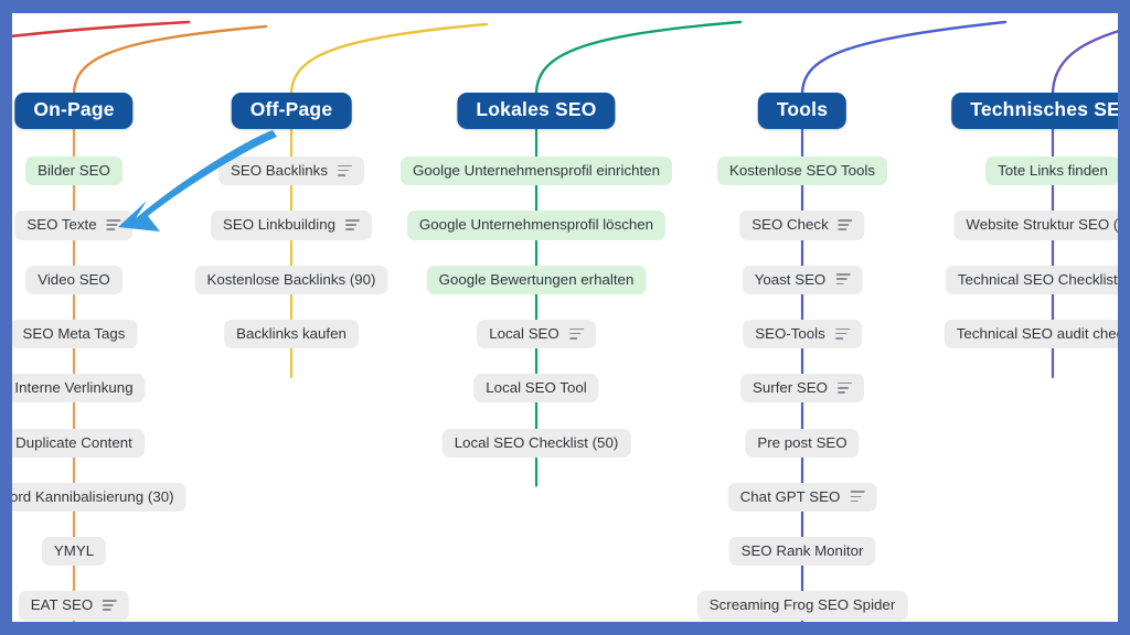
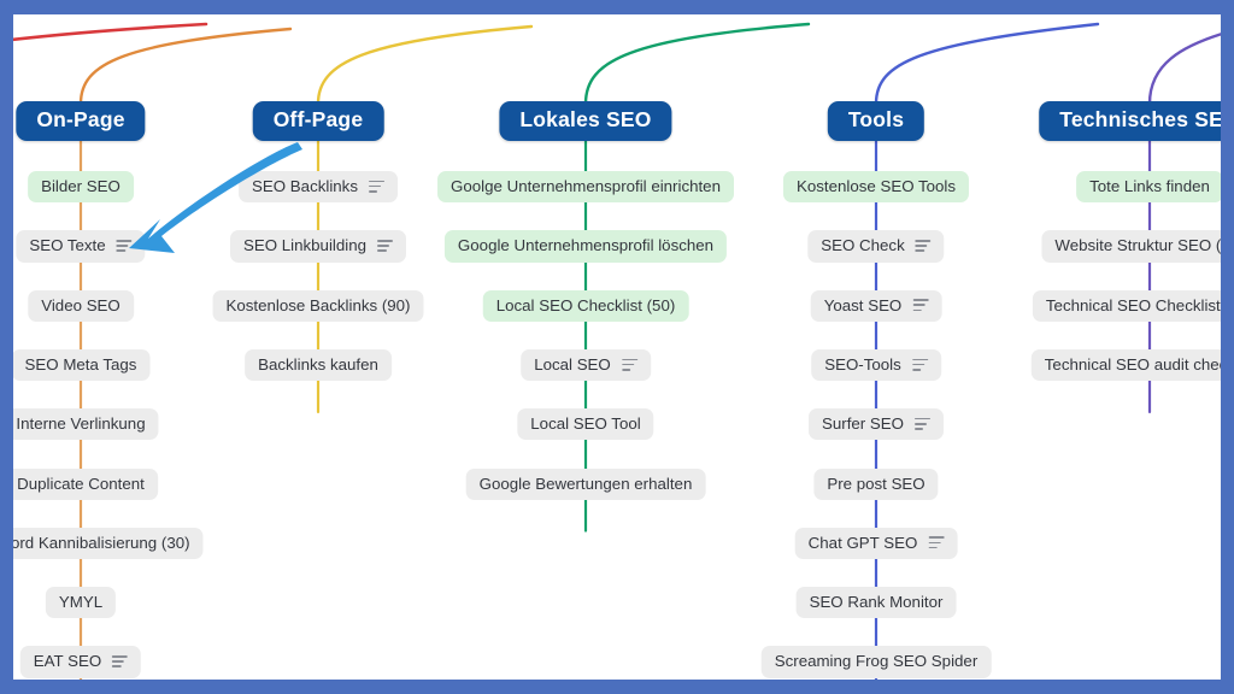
  On-Page
  Bilder SEO
  SEO Texte
  Video SEO
  SEO Meta Tags
  Interne Verlinkung
  Duplicate Content
  ord Kannibalisierung (30)
  YMYL
  EAT SEO
  Off-Page
  SEO Backlinks
  SEO Linkbuilding
  Kostenlose Backlinks (90)
  Backlinks kaufen
  Lokales SEO
  Goolge Unternehmensprofil einrichten
  Google Unternehmensprofil löschen
- Google Bewertungen erhalten
+ Local SEO Checklist (50)
  Local SEO
  Local SEO Tool
- Local SEO Checklist (50)
+ Google Bewertungen erhalten
  Tools
  Kostenlose SEO Tools
  SEO Check
  Yoast SEO
  SEO-Tools
  Surfer SEO
  Pre post SEO
  Chat GPT SEO
  SEO Rank Monitor
  Screaming Frog SEO Spider
  Technisches SE
  Tote Links finden
  Website Struktur SEO (
  Technical SEO Checklist
  Technical SEO audit che
